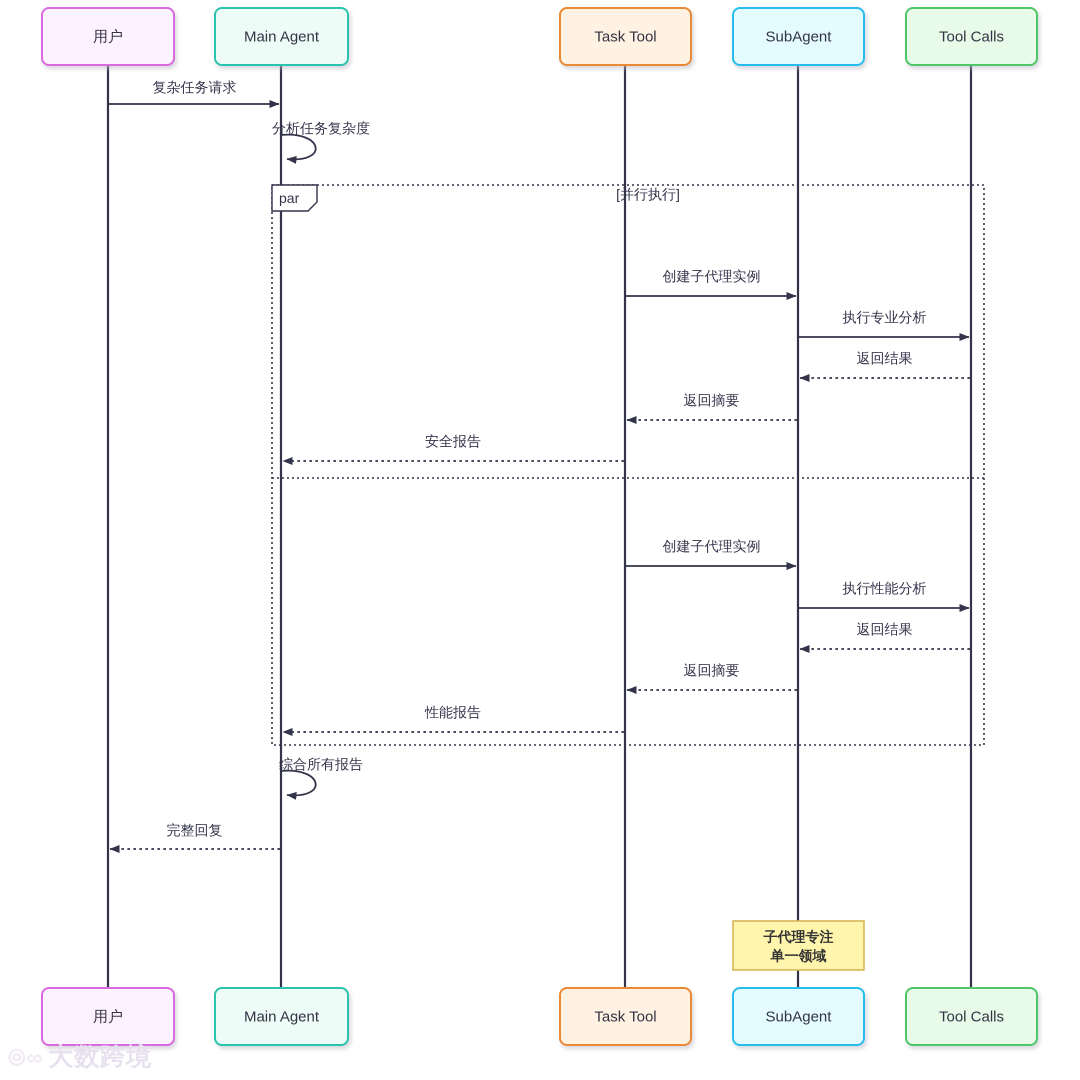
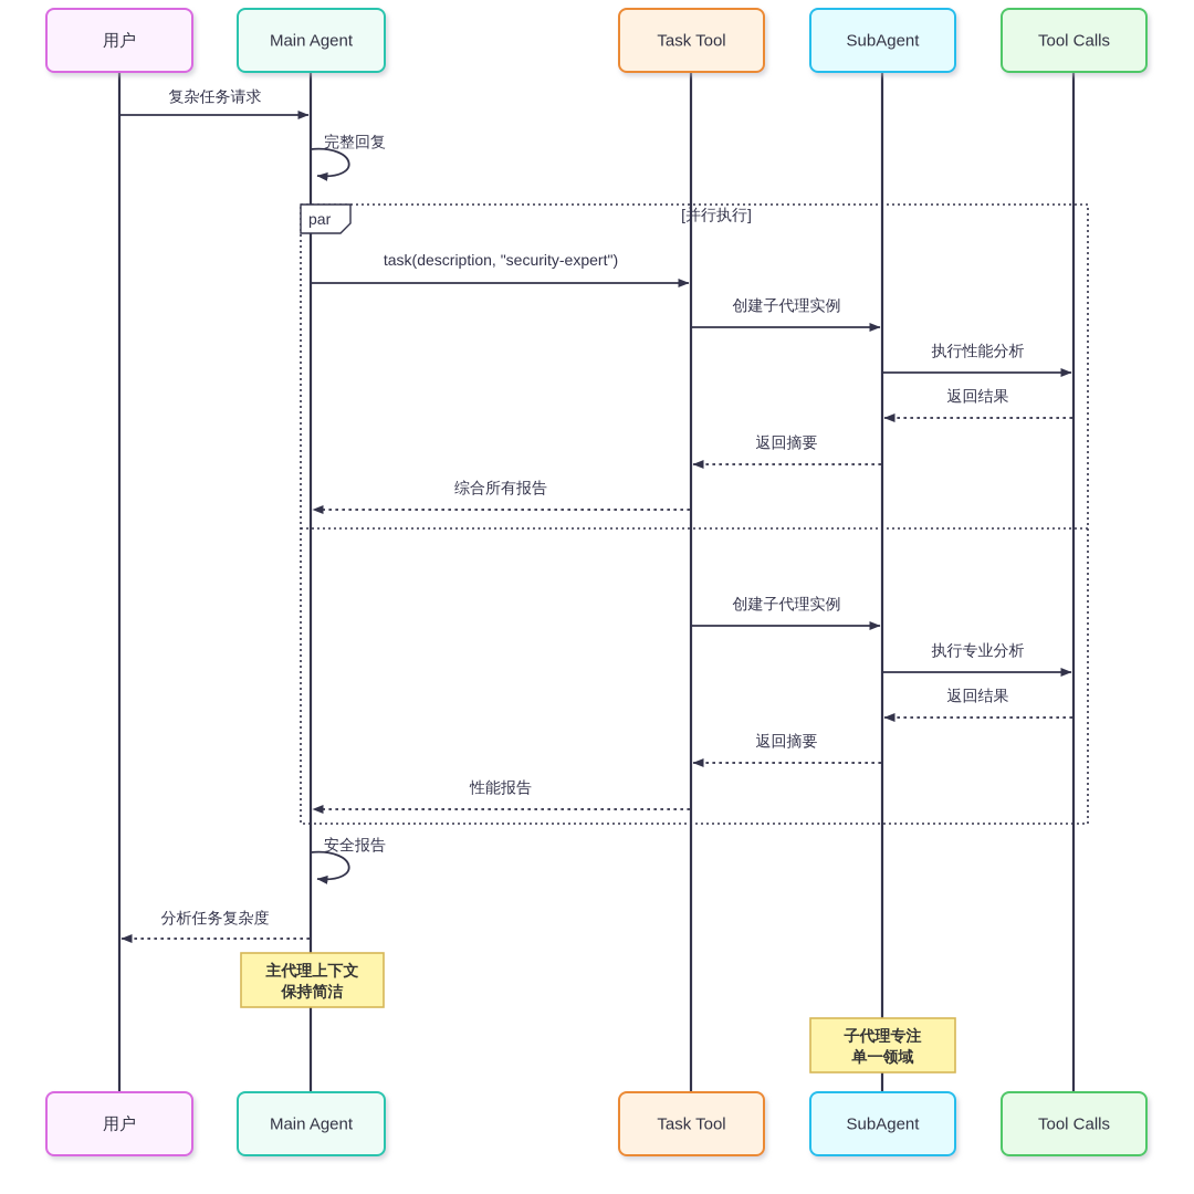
  par
  [并行执行]
  复杂任务请求
- 分析任务复杂度
+ 完整回复
+ task(description, "security-expert")
  创建子代理实例
- 执行专业分析
+ 执行性能分析
  返回结果
  返回摘要
- 安全报告
+ 综合所有报告
  创建子代理实例
- 执行性能分析
+ 执行专业分析
  返回结果
  返回摘要
  性能报告
- 综合所有报告
+ 安全报告
- 完整回复
+ 分析任务复杂度
+ 主代理上下文
+ 保持简洁
  子代理专注
  单一领域
  用户
  Main Agent
  Task Tool
  SubAgent
  Tool Calls
  用户
  Main Agent
  Task Tool
  SubAgent
  Tool Calls
- 大数跨境
